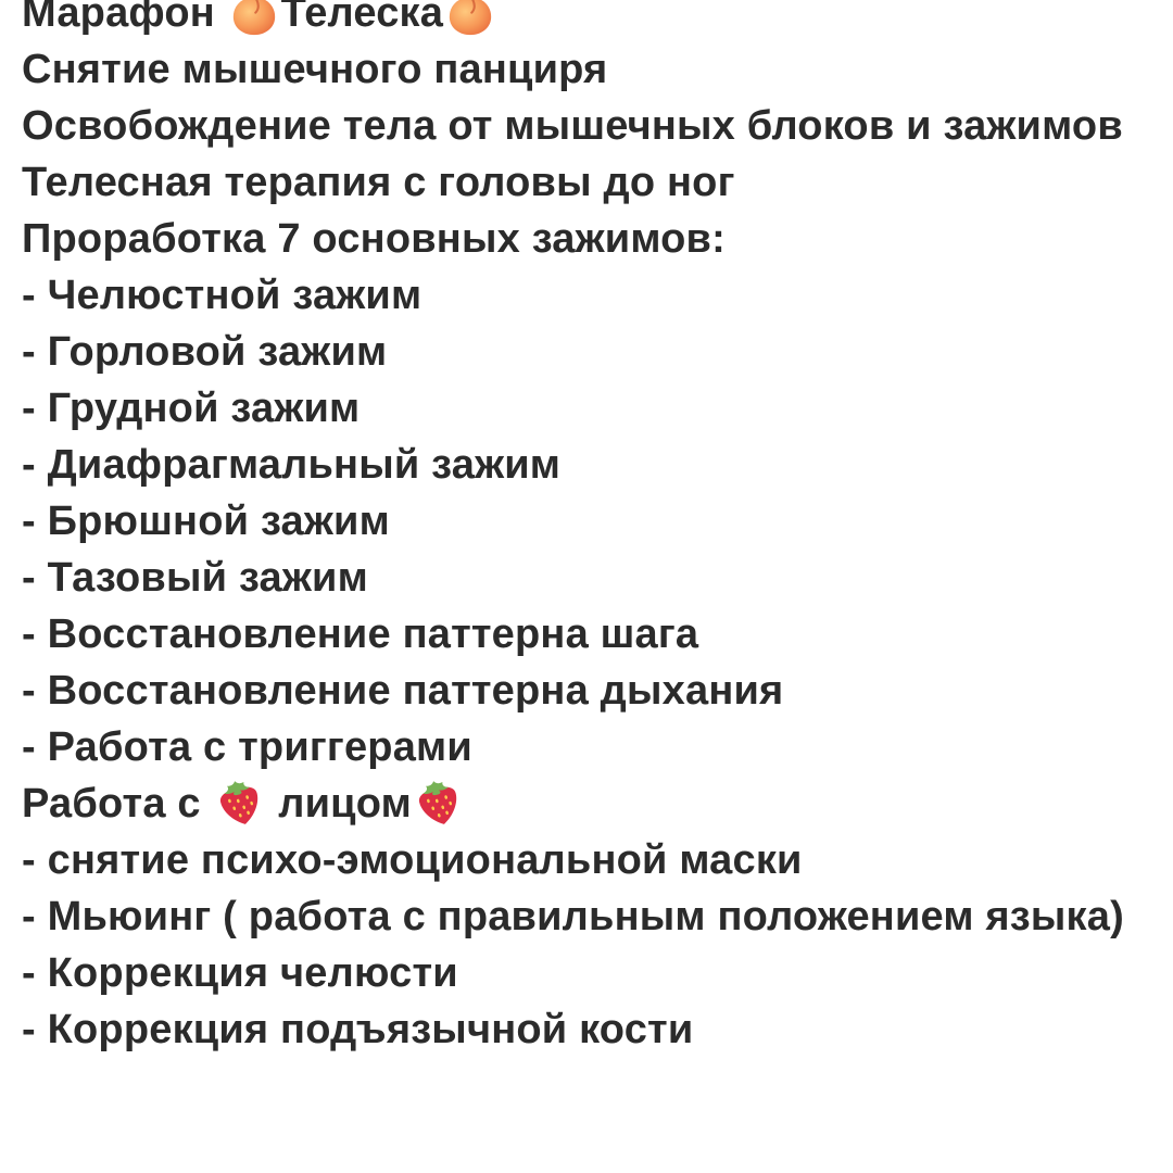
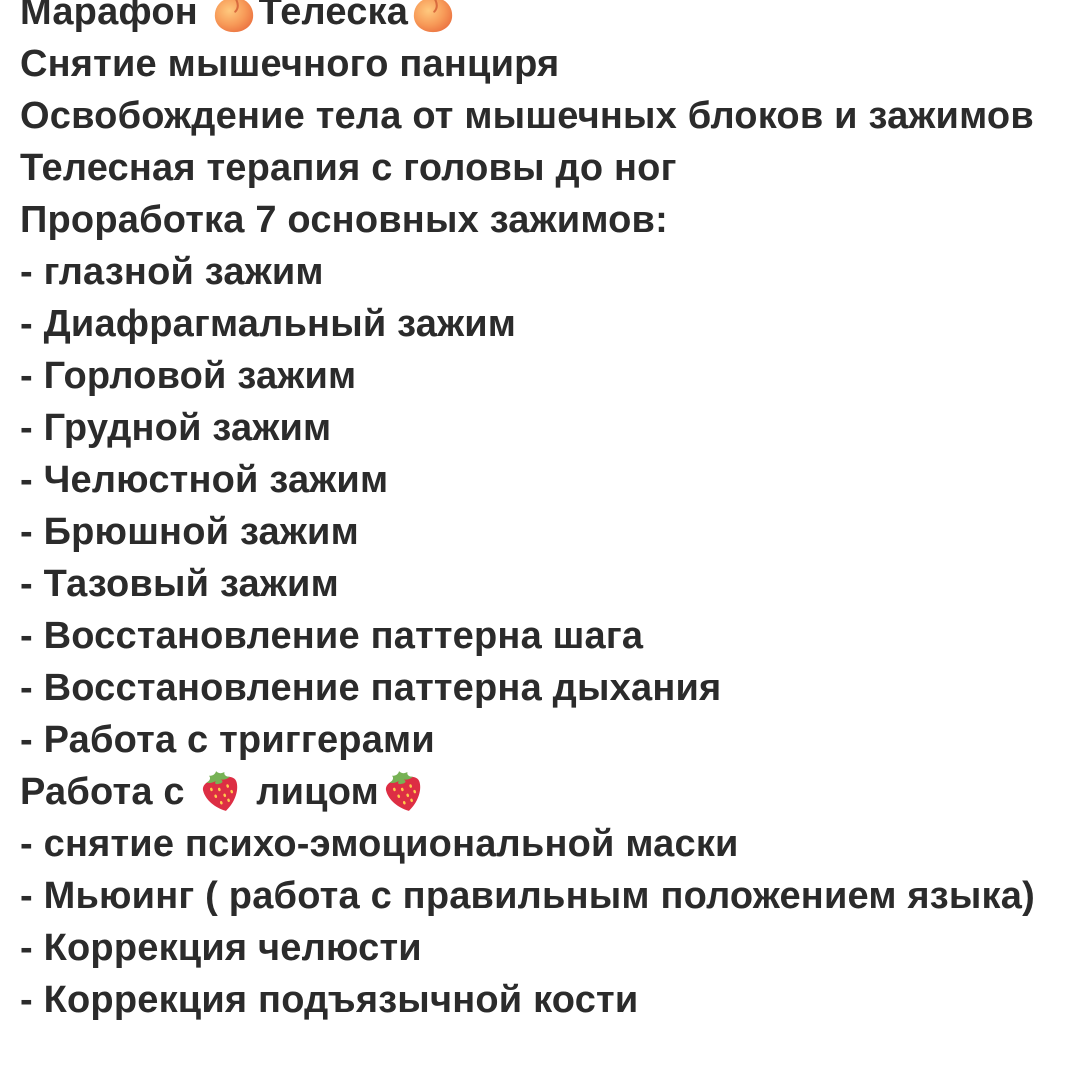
  Марафон Телеска
  Снятие мышечного панциря
  Освобождение тела от мышечных блоков и зажимов
  Телесная терапия с головы до ног
  Проработка 7 основных зажимов:
+ - глазной зажим
- - Челюстной зажим
+ - Диафрагмальный зажим
  - Горловой зажим
  - Грудной зажим
- - Диафрагмальный зажим
+ - Челюстной зажим
  - Брюшной зажим
  - Тазовый зажим
  - Восстановление паттерна шага
  - Восстановление паттерна дыхания
  - Работа с триггерами
  Работа с лицом
  - снятие психо-эмоциональной маски
  - Мьюинг ( работа с правильным положением языка)
  - Коррекция челюсти
  - Коррекция подъязычной кости
